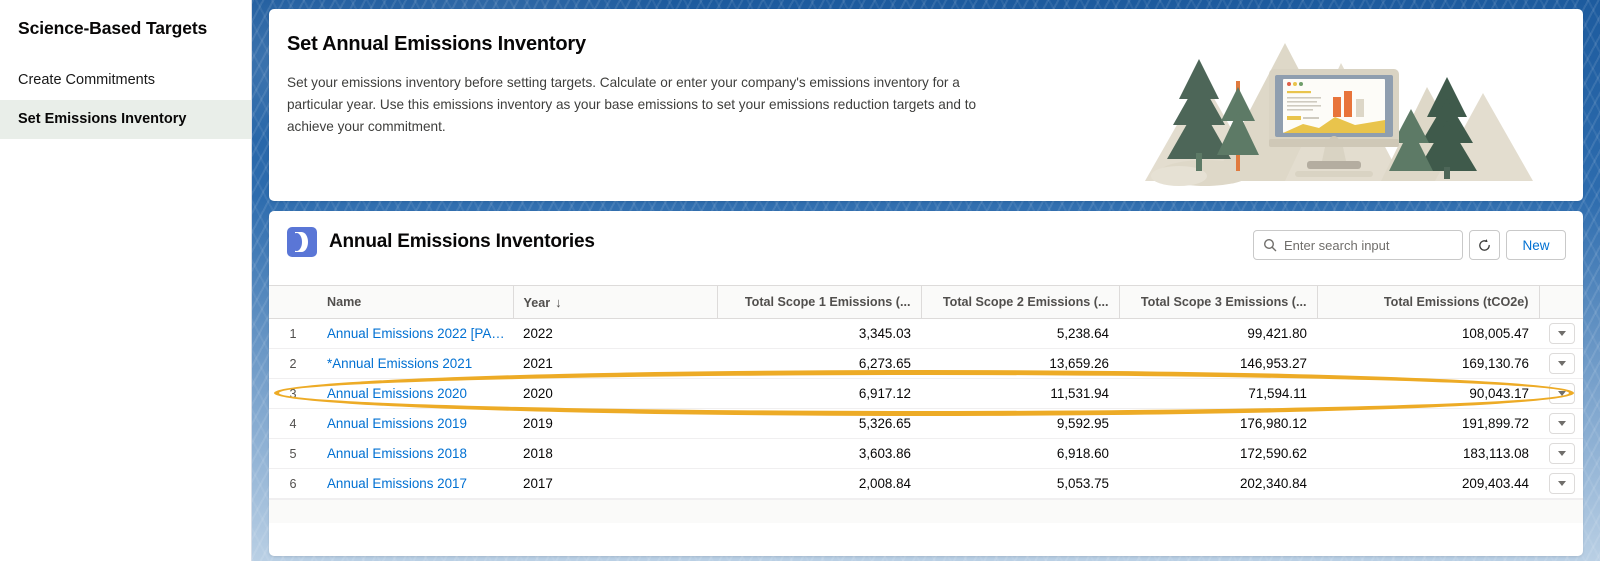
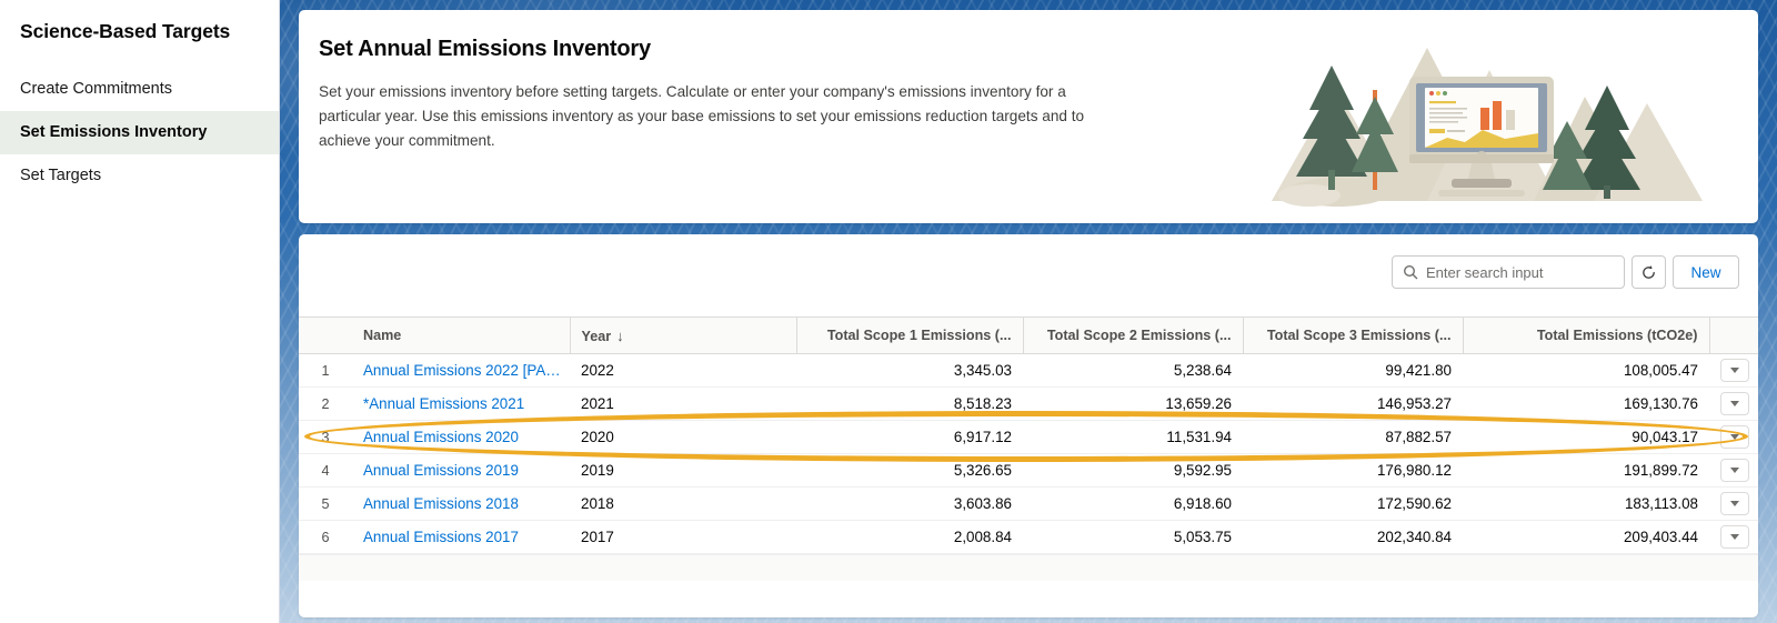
  Science-Based Targets
  Create Commitments
  Set Emissions Inventory
+ Set Targets
  Set Annual Emissions Inventory
  Set your emissions inventory before setting targets. Calculate or enter your company's emissions inventory for a particular year. Use this emissions inventory as your base emissions to set your emissions reduction targets and to achieve your commitment.
- Annual Emissions Inventories
  Enter search input
  New
  	Name	Year ↓	Total Scope 1 Emissions (...	Total Scope 2 Emissions (...	Total Scope 3 Emissions (...	Total Emissions (tCO2e)
  1	Annual Emissions 2022 [PA…	2022	3,345.03	5,238.64	99,421.80	108,005.47
- 2	*Annual Emissions 2021	2021	6,273.65	13,659.26	146,953.27	169,130.76
+ 2	*Annual Emissions 2021	2021	8,518.23	13,659.26	146,953.27	169,130.76
- 3	Annual Emissions 2020	2020	6,917.12	11,531.94	71,594.11	90,043.17
+ 3	Annual Emissions 2020	2020	6,917.12	11,531.94	87,882.57	90,043.17
  4	Annual Emissions 2019	2019	5,326.65	9,592.95	176,980.12	191,899.72
  5	Annual Emissions 2018	2018	3,603.86	6,918.60	172,590.62	183,113.08
  6	Annual Emissions 2017	2017	2,008.84	5,053.75	202,340.84	209,403.44
